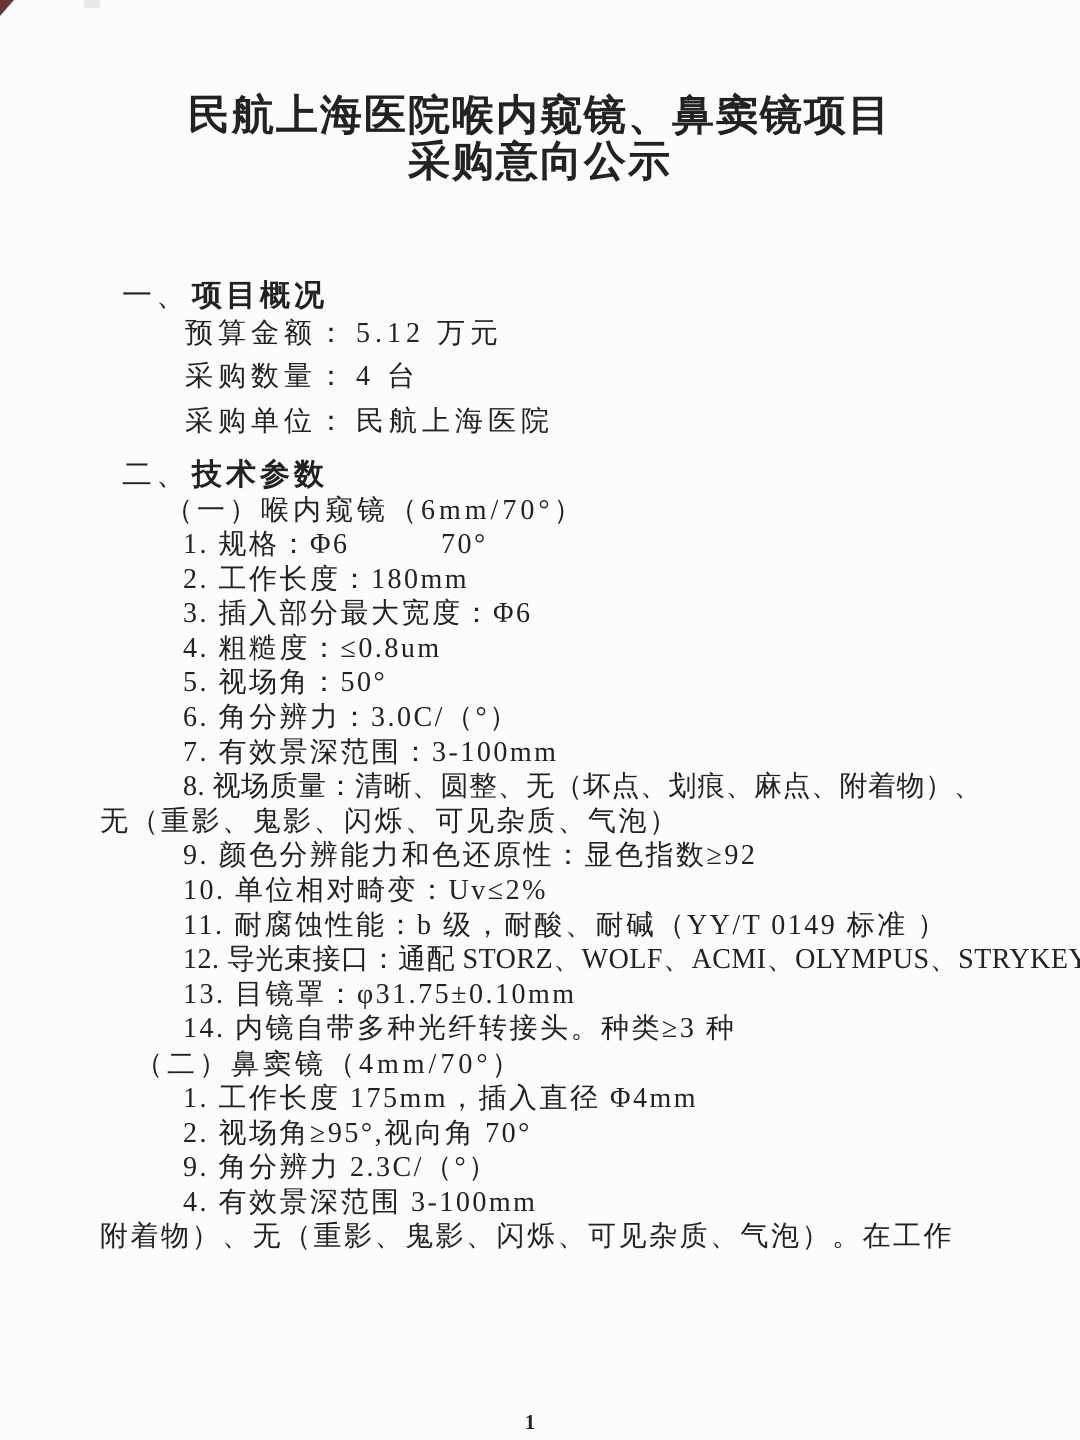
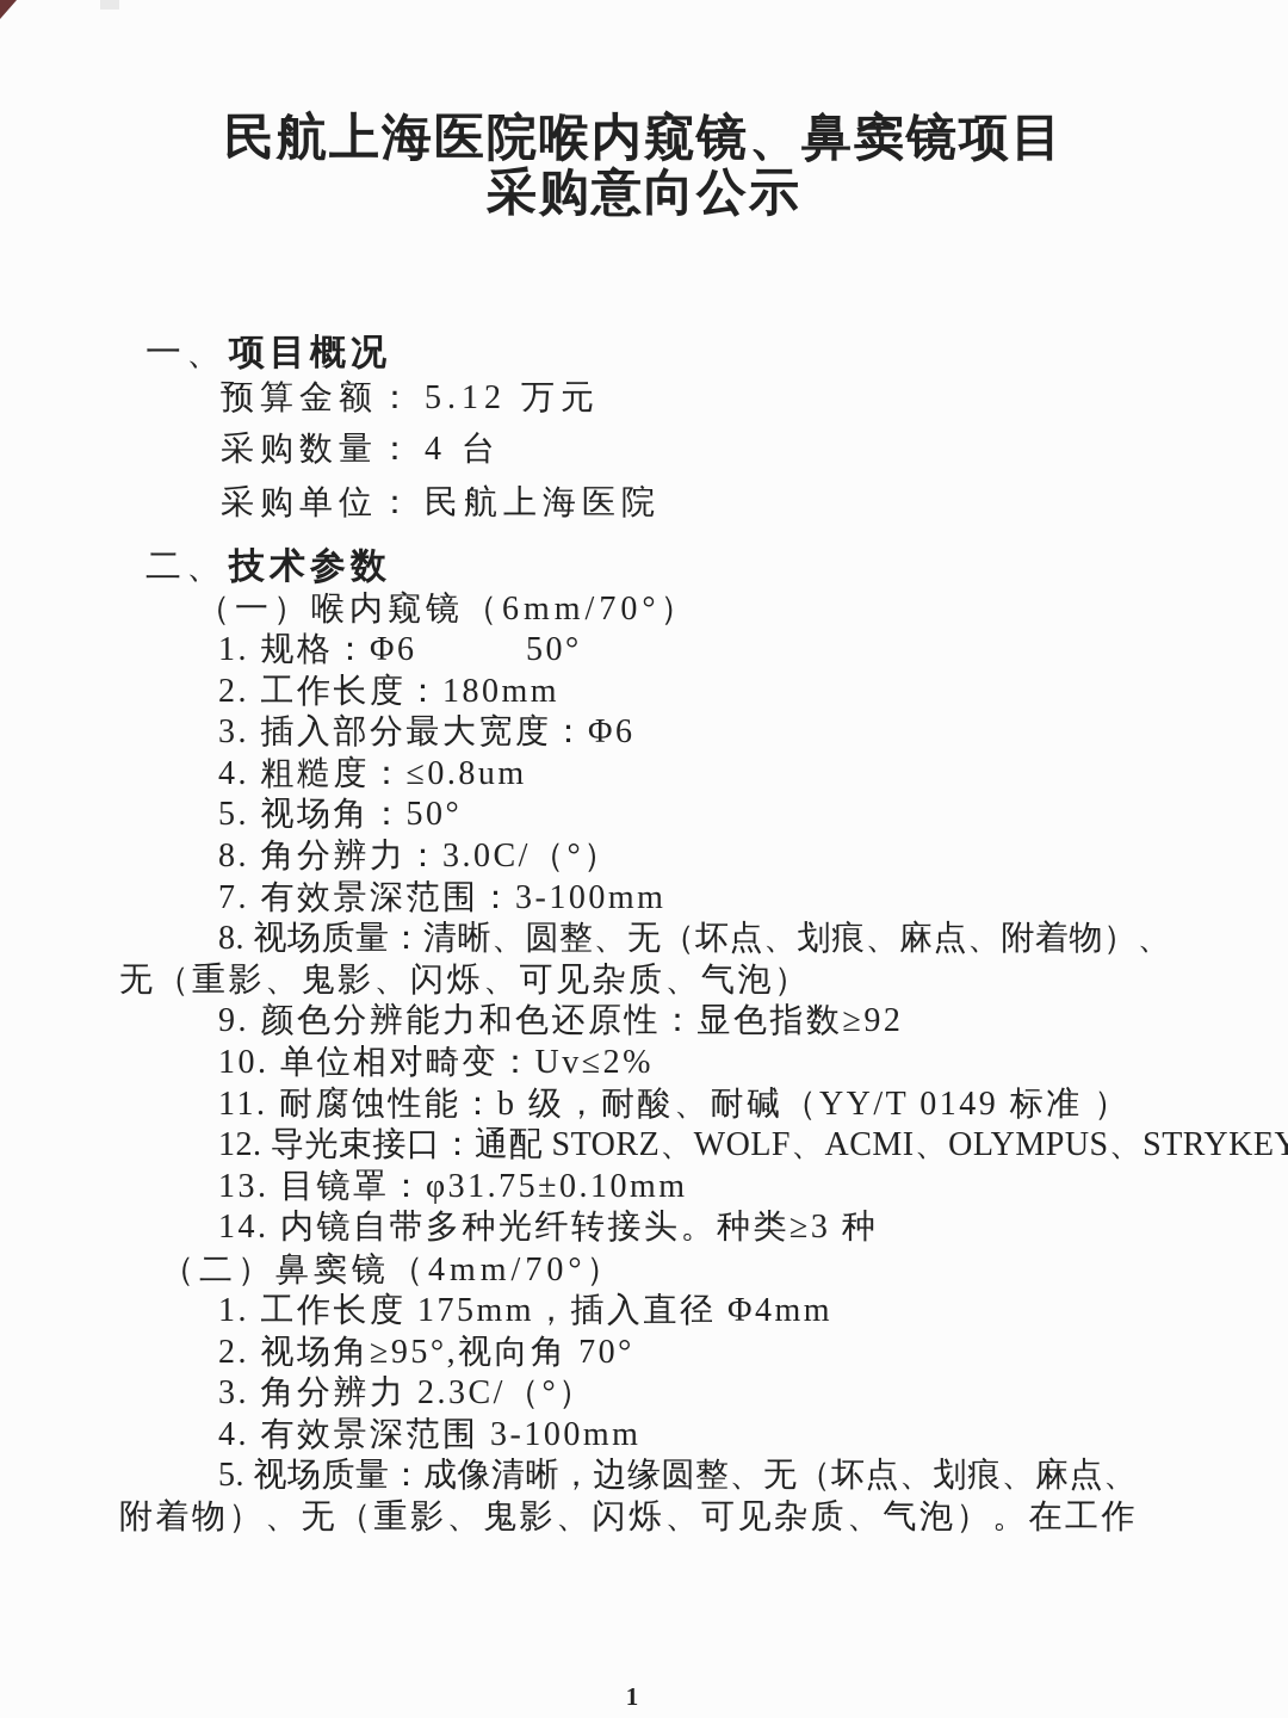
  民航上海医院喉内窥镜、鼻窦镜项目
  采购意向公示
  一、项目概况
  预算金额： 5.12 万元
  采购数量： 4 台
  采购单位： 民航上海医院
  二、技术参数
  （一）喉内窥镜（6mm/70°）
- 1. 规格：Φ6 70°
+ 1. 规格：Φ6 50°
  2. 工作长度：180mm
  3. 插入部分最大宽度：Φ6
  4. 粗糙度：≤0.8um
  5. 视场角：50°
- 6. 角分辨力：3.0C/（°）
+ 8. 角分辨力：3.0C/（°）
  7. 有效景深范围：3-100mm
  8. 视场质量：清晰、圆整、无（坏点、划痕、麻点、附着物）、
  无（重影、鬼影、闪烁、可见杂质、气泡）
  9. 颜色分辨能力和色还原性：显色指数≥92
  10. 单位相对畸变：Uv≤2%
  11. 耐腐蚀性能：b 级，耐酸、耐碱（YY/T 0149 标准 ）
  12. 导光束接口：通配 STORZ、WOLF、ACMI、OLYMPUS、STRYKEY
  13. 目镜罩：φ31.75±0.10mm
  14. 内镜自带多种光纤转接头。种类≥3 种
  （二）鼻窦镜（4mm/70°）
  1. 工作长度 175mm，插入直径 Φ4mm
  2. 视场角≥95°,视向角 70°
- 9. 角分辨力 2.3C/（°）
+ 3. 角分辨力 2.3C/（°）
  4. 有效景深范围 3-100mm
+ 5. 视场质量：成像清晰，边缘圆整、无（坏点、划痕、麻点、
  附着物）、无（重影、鬼影、闪烁、可见杂质、气泡）。在工作
  1
